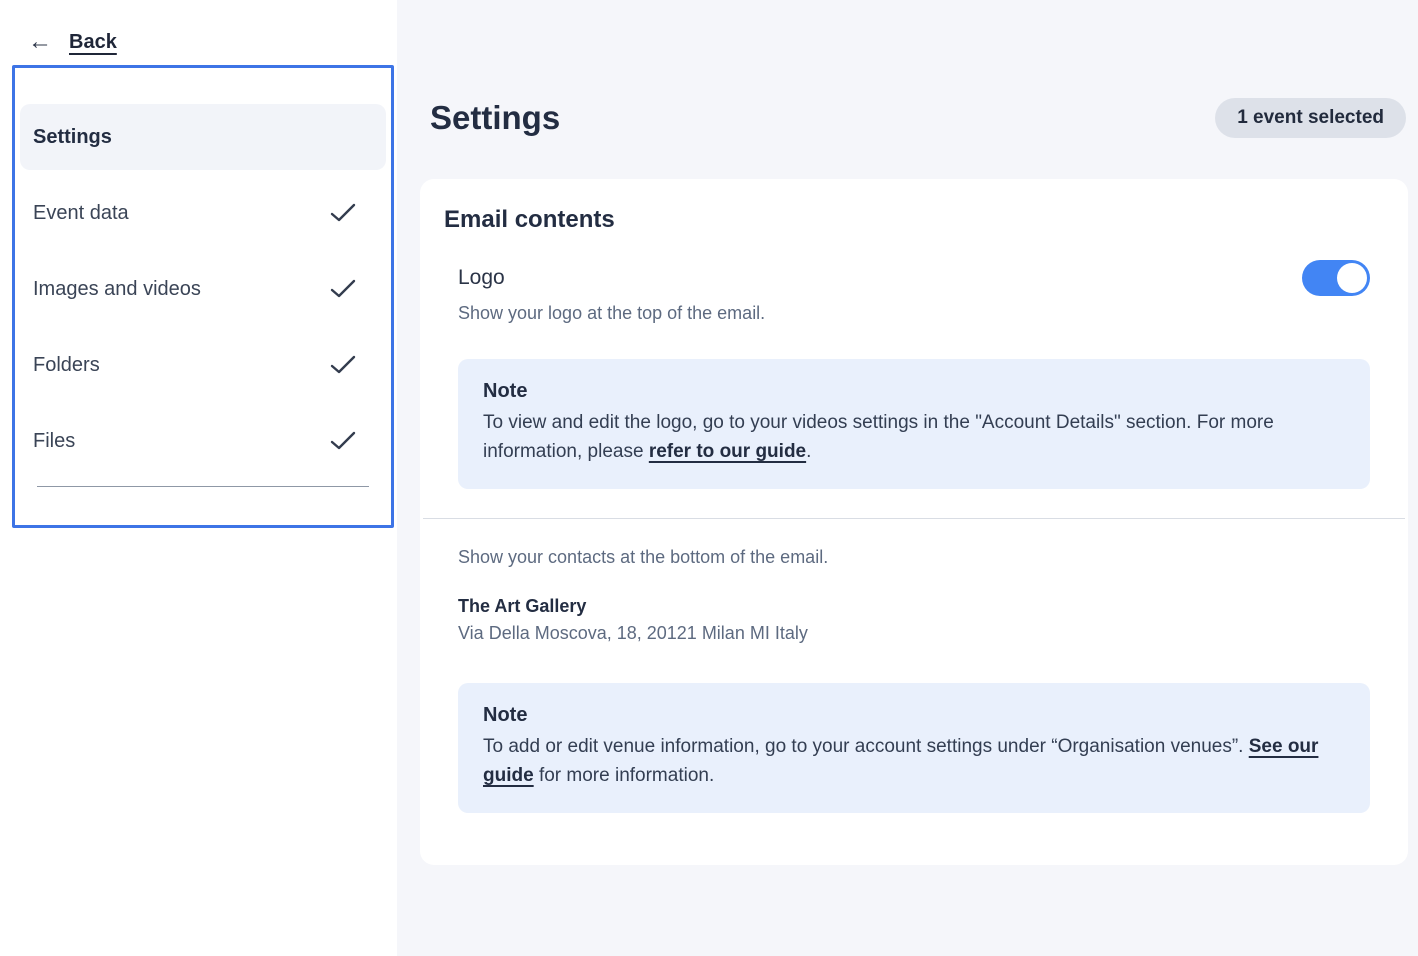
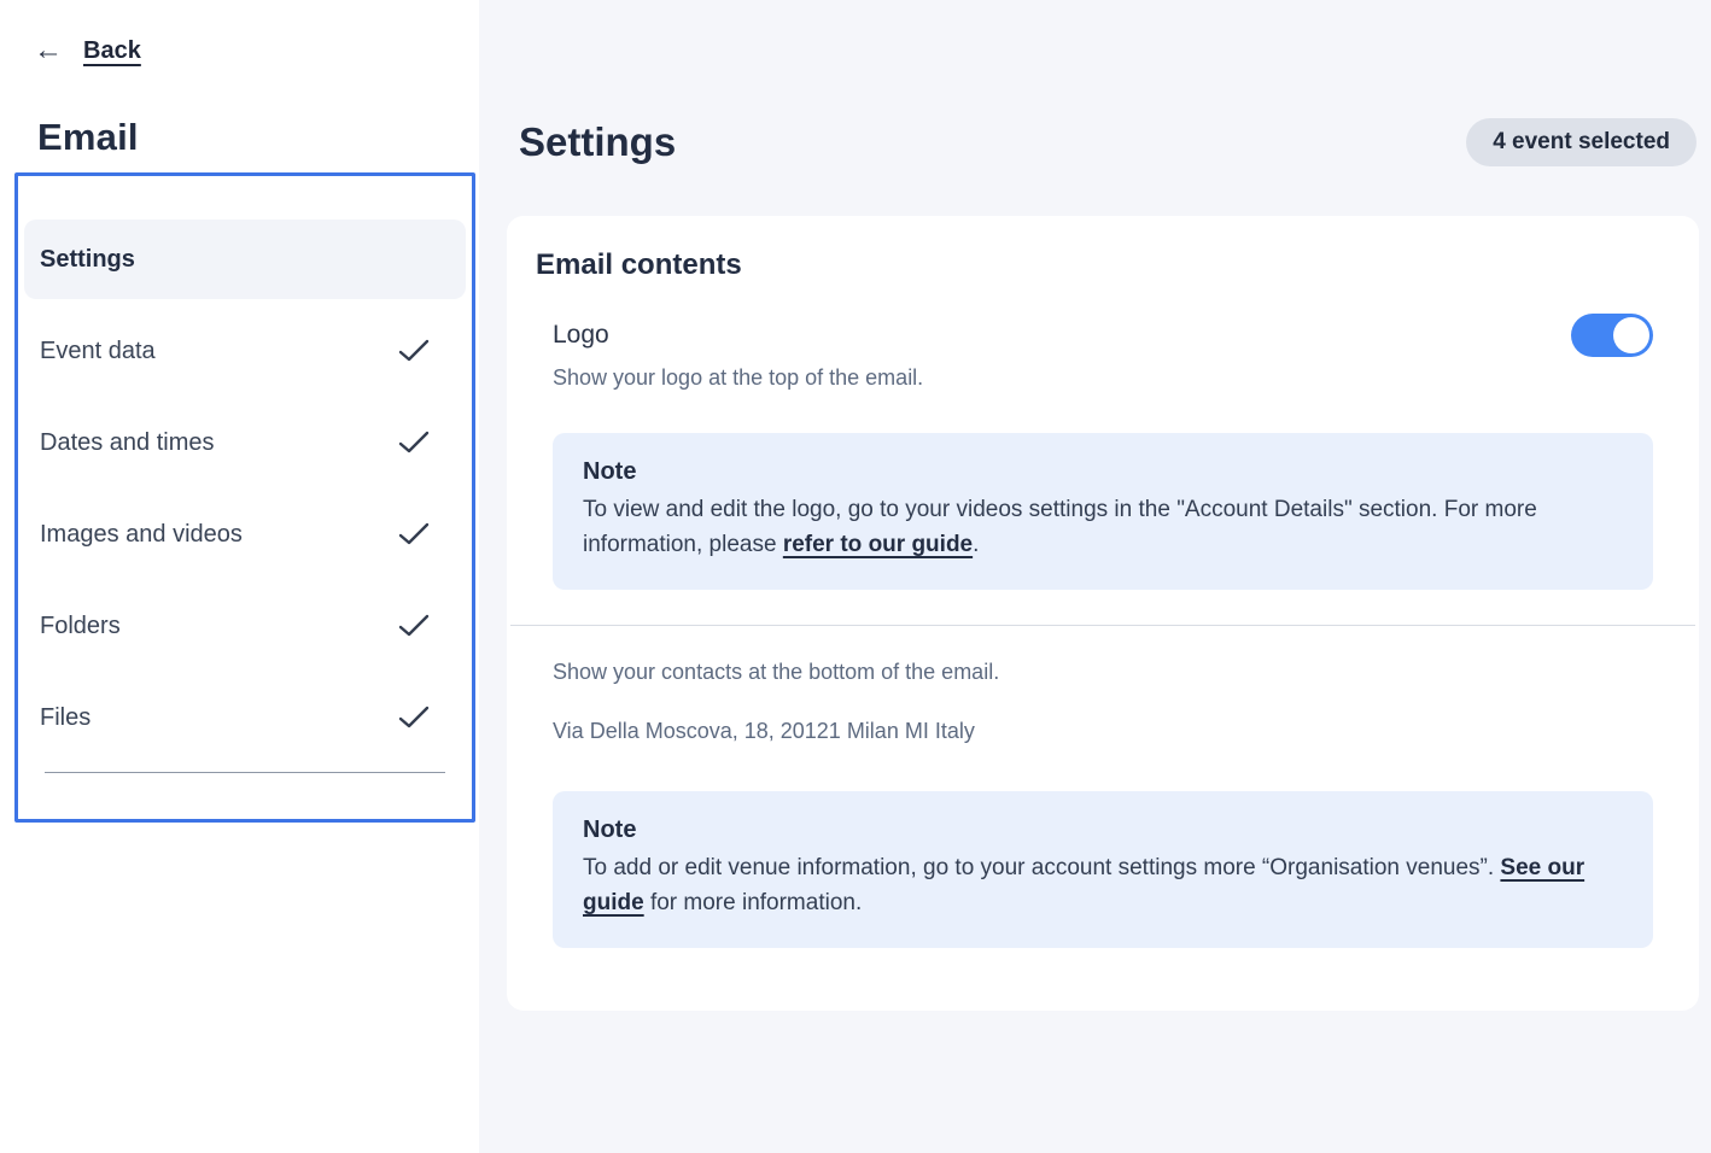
  ←
  Back
+ Email
  Settings
  Event data
+ Dates and times
  Images and videos
  Folders
  Files
  Settings
- 1 event selected
+ 4 event selected
  Email contents
  Logo
  Show your logo at the top of the email.
  Note
  To view and edit the logo, go to your videos settings in the "Account Details" section. For more information, please refer to our guide.
  Show your contacts at the bottom of the email.
- The Art Gallery
  Via Della Moscova, 18, 20121 Milan MI Italy
  Note
- To add or edit venue information, go to your account settings under “Organisation venues”. See our guide for more information.
+ To add or edit venue information, go to your account settings more “Organisation venues”. See our guide for more information.
